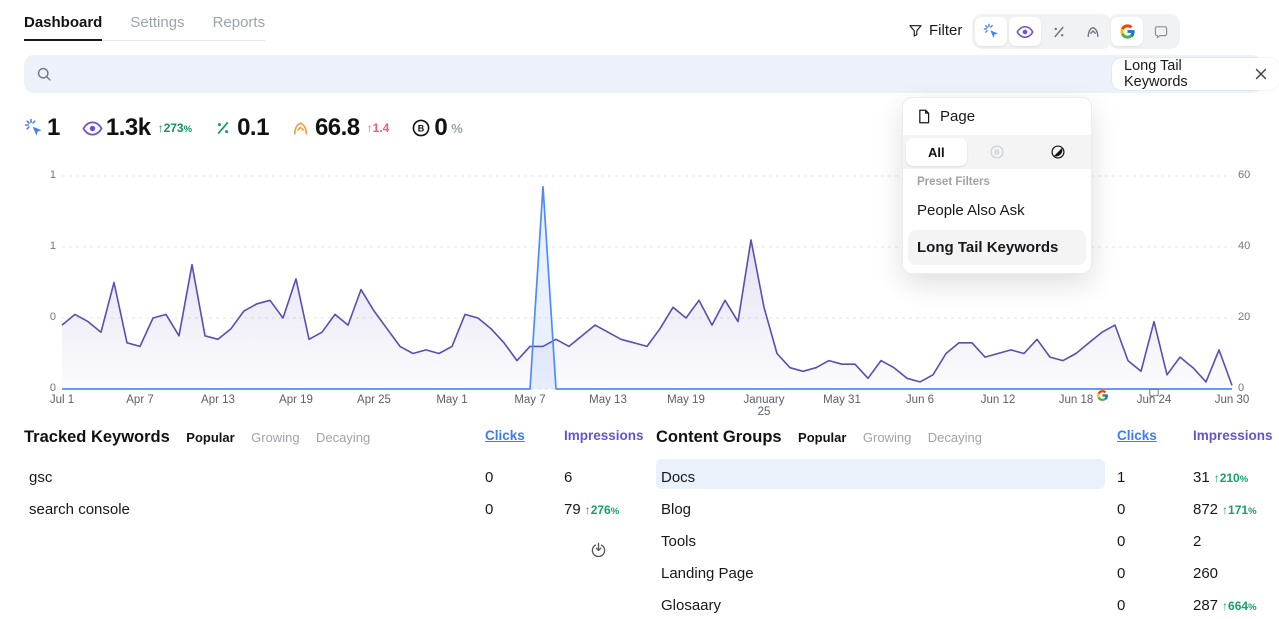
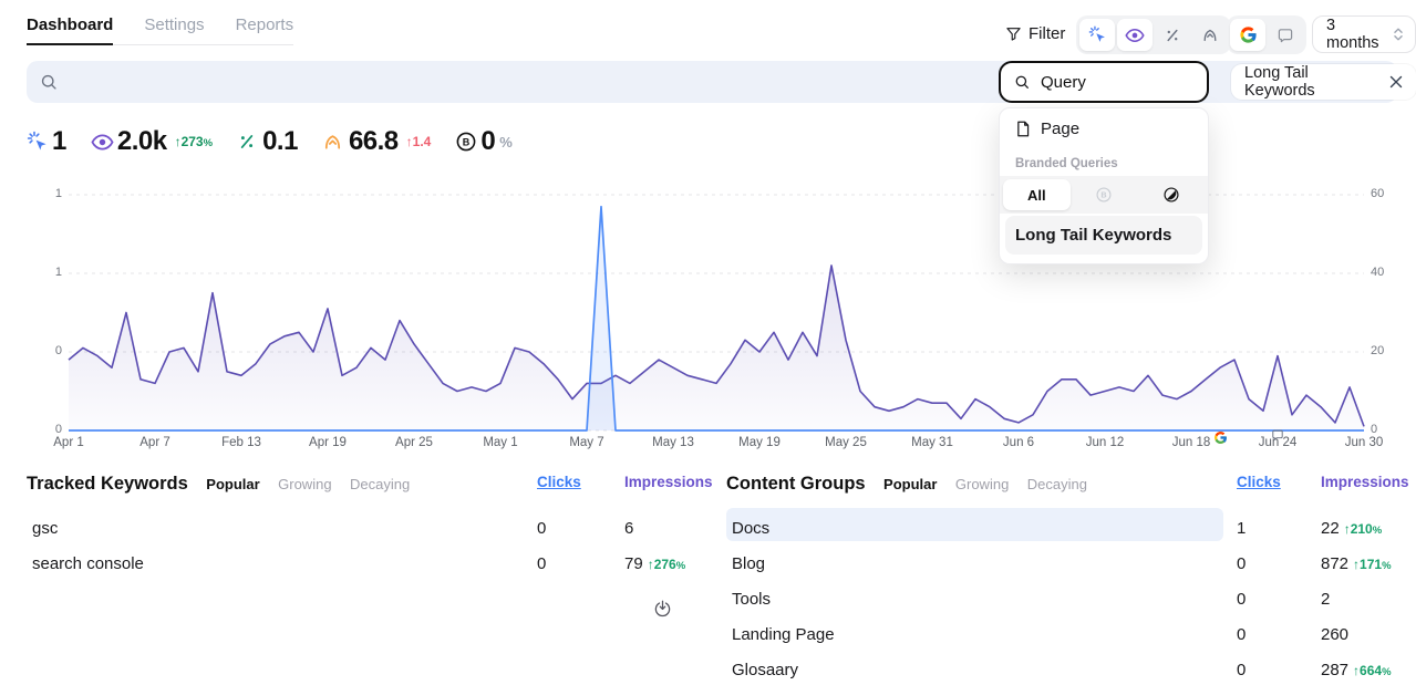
  Dashboard
  Settings
  Reports
  Filter
+ 3 months
  Long Tail Keywords
+ Query
  Page
+ Branded Queries
  All
  B
- Preset Filters
- People Also Ask
  Long Tail Keywords
  1
- 1.3k
+ 2.0k
  ↑
  273
  %
  0.1
  66.8
  ↑
  1.4
  B
  0
  %
  1
  1
  0
  0
  60
  40
  20
  0
- Jul 1
+ Apr 1
  Apr 7
- Apr 13
+ Feb 13
  Apr 19
  Apr 25
  May 1
  May 7
  May 13
  May 19
- January 25
+ May 25
  May 31
  Jun 6
  Jun 12
  Jun 18
  Jun 24
  Jun 30
  Tracked Keywords Popular Growing Decaying
  Clicks
  Impressions
  gsc
  0
  6
  search console
  0
  79
  ↑276%
  Content Groups Popular Growing Decaying
  Clicks
  Impressions
  Docs
  1
- 31
+ 22
  ↑210%
  Blog
  0
  872
  ↑171%
  Tools
  0
  2
  Landing Page
  0
  260
  Glosaary
  0
  287
  ↑664%
